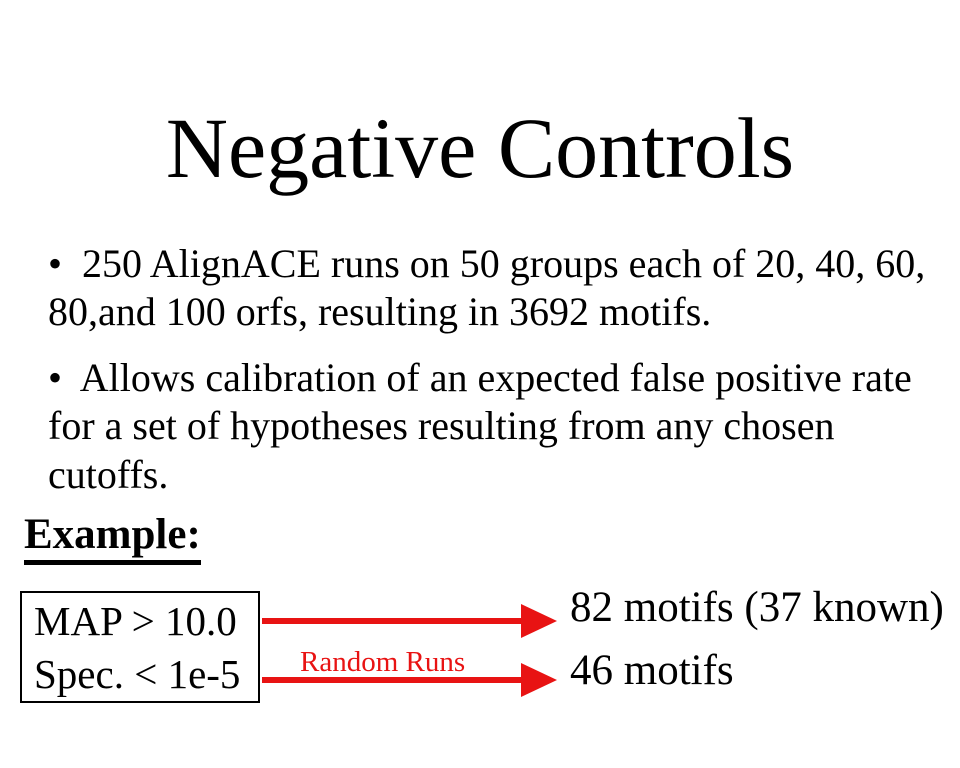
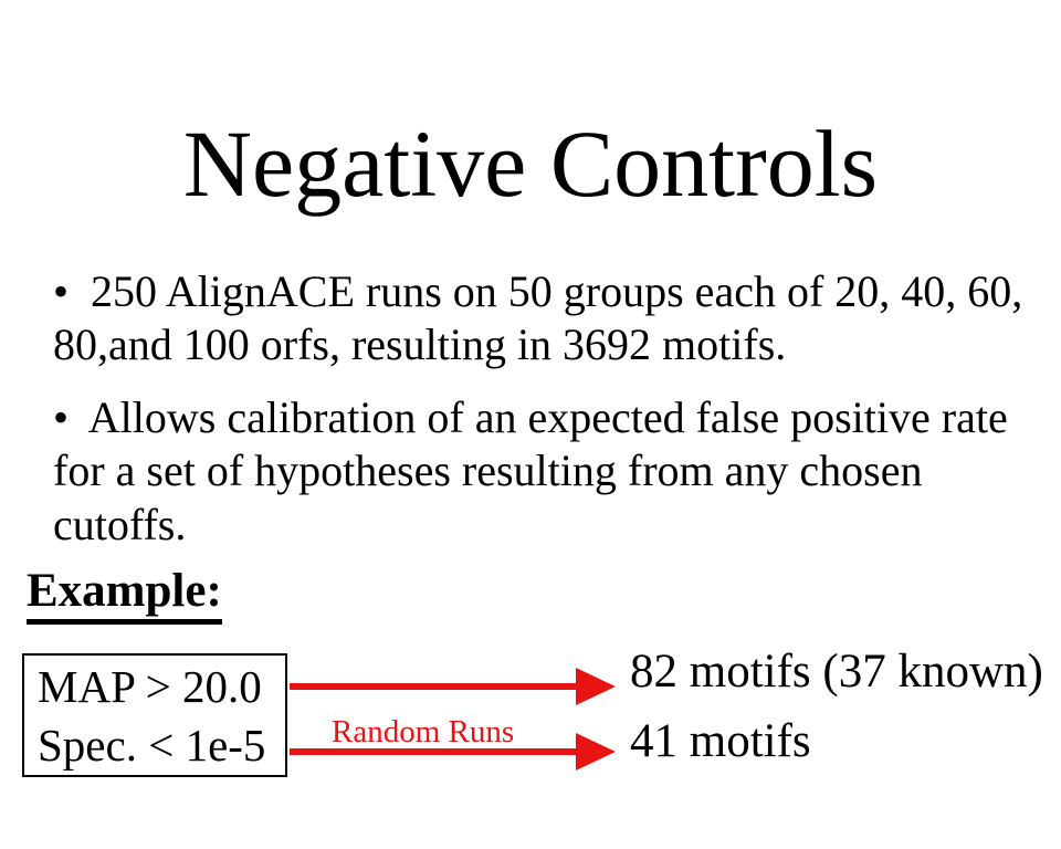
  Negative Controls
  • 250 AlignACE runs on 50 groups each of 20, 40, 60,
  80,and 100 orfs, resulting in 3692 motifs.
  • Allows calibration of an expected false positive rate
  for a set of hypotheses resulting from any chosen
  cutoffs.
  Example:
- MAP > 10.0
+ MAP > 20.0
  Spec. < 1e-5
  Random Runs
  82 motifs (37 known)
- 46 motifs
+ 41 motifs
